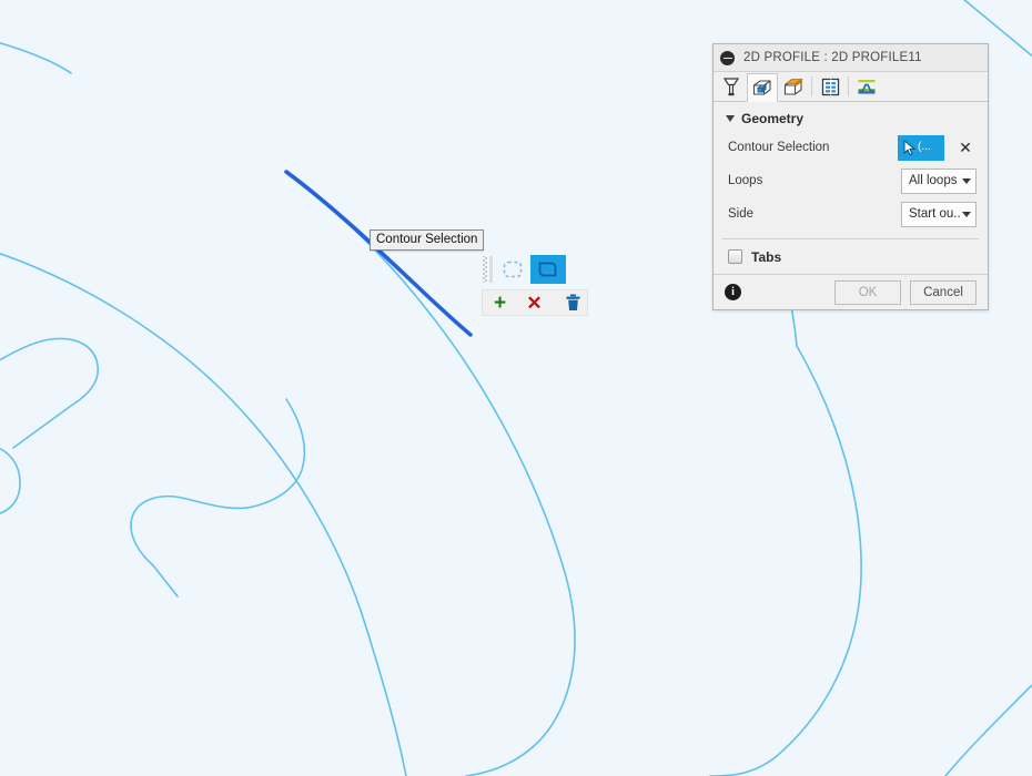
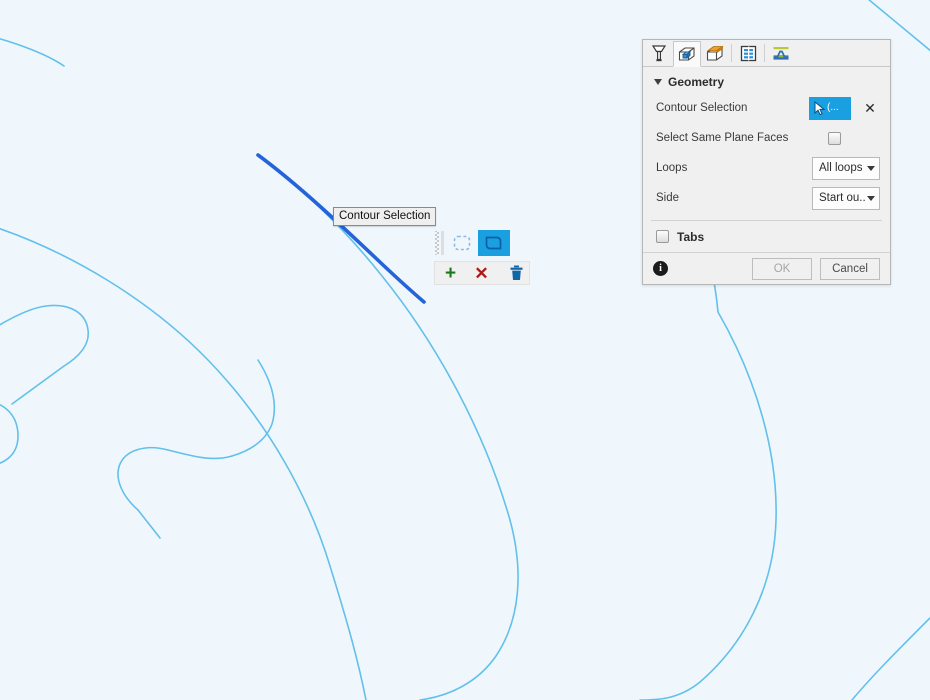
  Contour Selection
  +
  ✕
- 2D PROFILE : 2D PROFILE11
  Geometry
  Contour Selection
  (...
  ✕
+ Select Same Plane Faces
  Loops
  All loops
  Side
  Start ou..
  Tabs
  i
  OK
  Cancel
